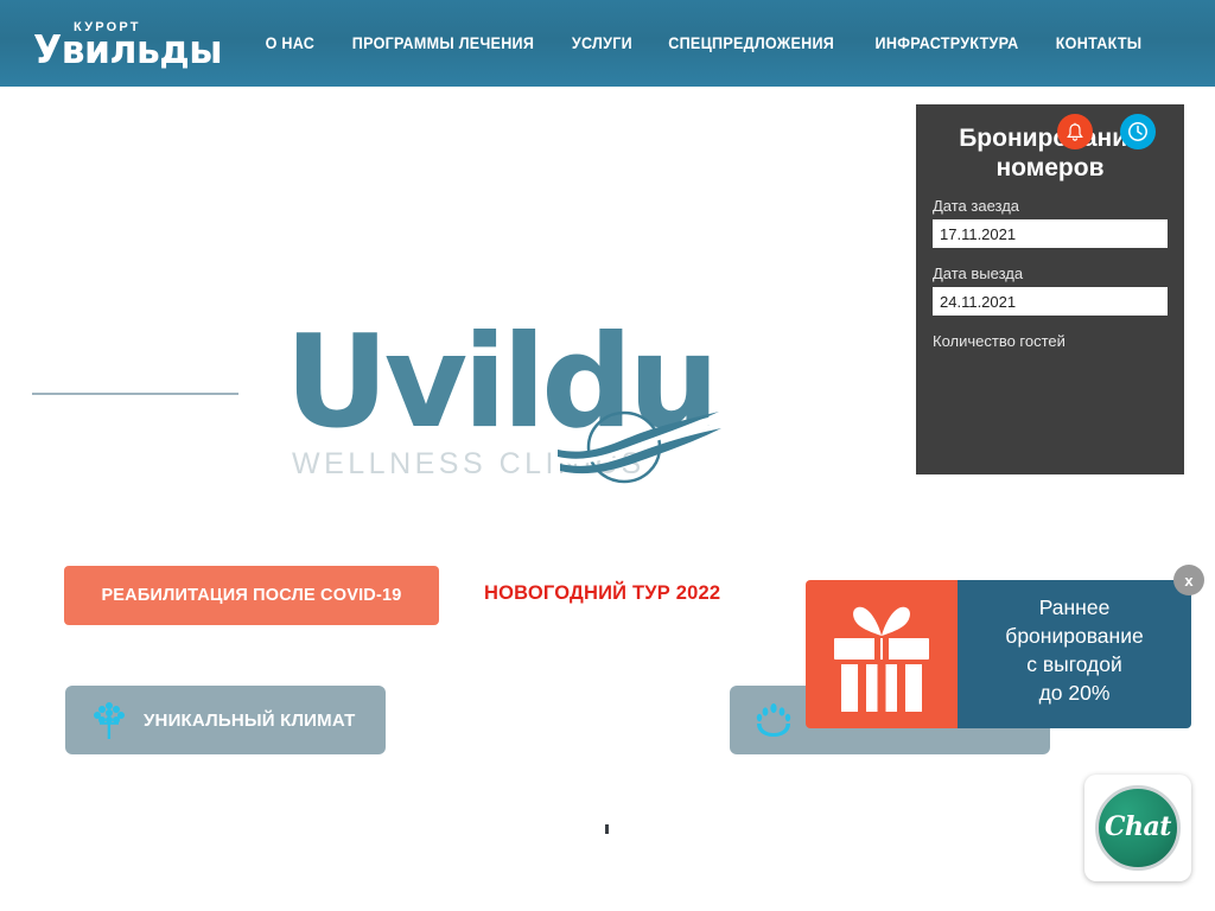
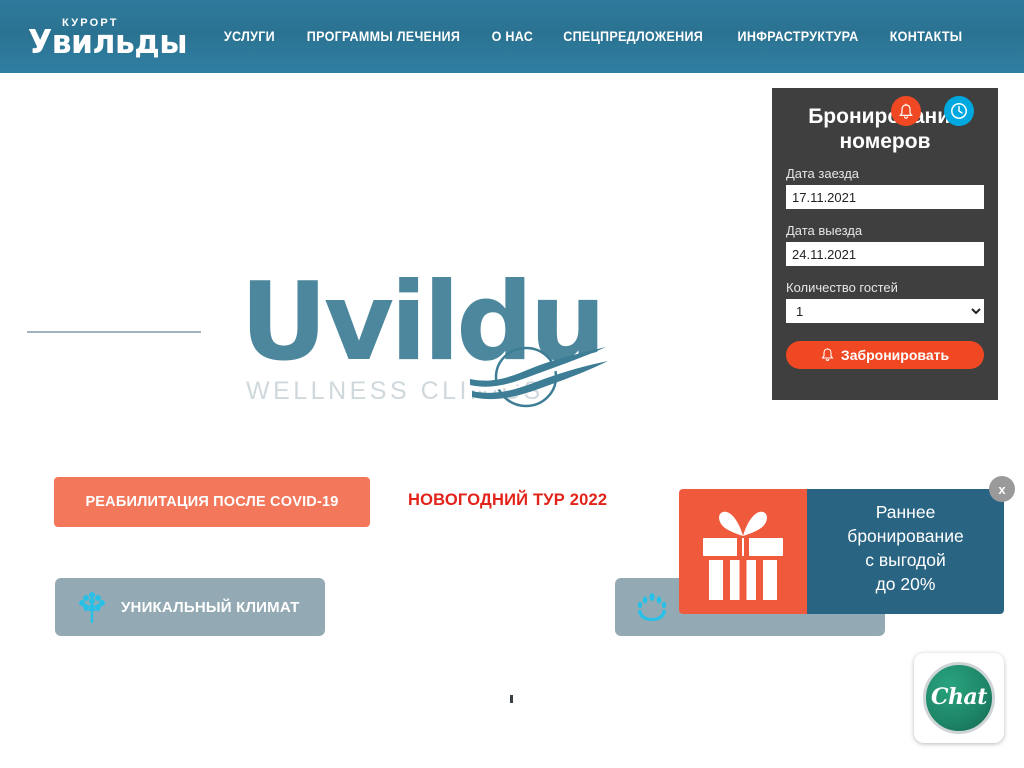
  КУРОРТ
  Увильды
- О НАС
+ УСЛУГИ
  ПРОГРАММЫ ЛЕЧЕНИЯ
- УСЛУГИ
+ О НАС
  СПЕЦПРЕДЛОЖЕНИЯ
  ИНФРАСТРУКТУРА
  КОНТАКТЫ
  Uvildu
  WELLNESS CLINIS
  РЕАБИЛИТАЦИЯ ПОСЛЕ COVID-19
  НОВОГОДНИЙ ТУР 2022
  УНИКАЛЬНЫЙ КЛИМАТ
  номеров
  Дата заезда
  17.11.2021
  Дата выезда
  24.11.2021
  Количество гостей
+ 1
+ Забронировать
  Раннее
  бронирование
  с выгодой
  до 20%
  x
  Chat
